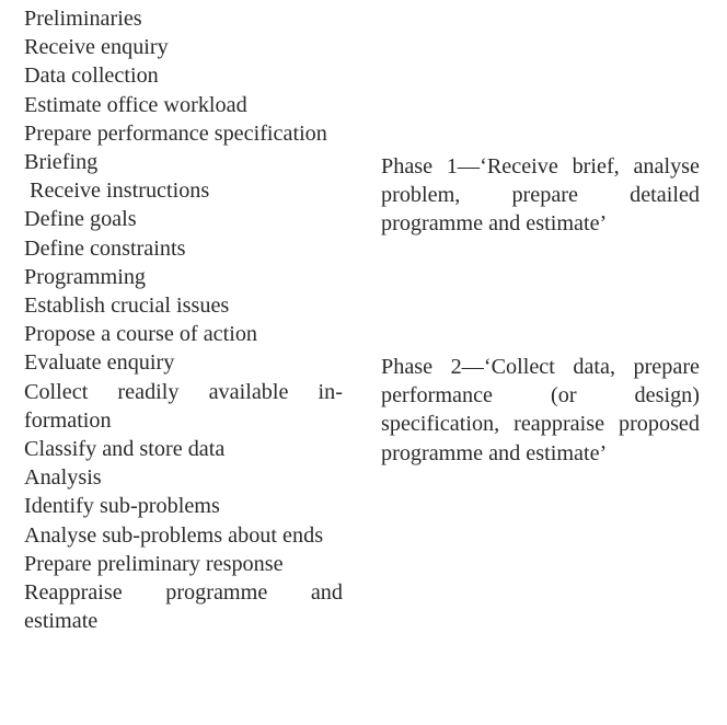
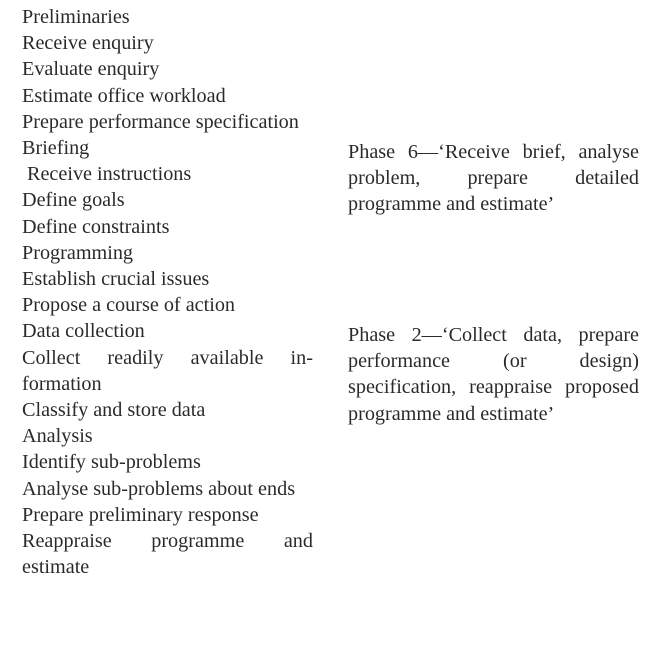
  Preliminaries
  Receive enquiry
- Data collection
+ Evaluate enquiry
  Estimate office workload
  Prepare performance spe­cification
  Briefing
  Receive instructions
  Define goals
  Define constraints
  Programming
  Establish crucial issues
  Propose a course of action
- Evaluate enquiry
+ Data collection
  Collect readily available in­formation
  Classify and store data
  Analysis
  Identify sub-problems
  Analyse sub-problems about ends
  Prepare preliminary response
  Reappraise programme and estimate
- Phase 1—‘Receive brief, analyse problem, prepare detailed programme and estimate’
+ Phase 6—‘Receive brief, analyse problem, prepare detailed programme and estimate’
  Phase 2—‘Collect data, pre­pare performance (or de­sign) specification, reap­praise proposed programme and estimate’
